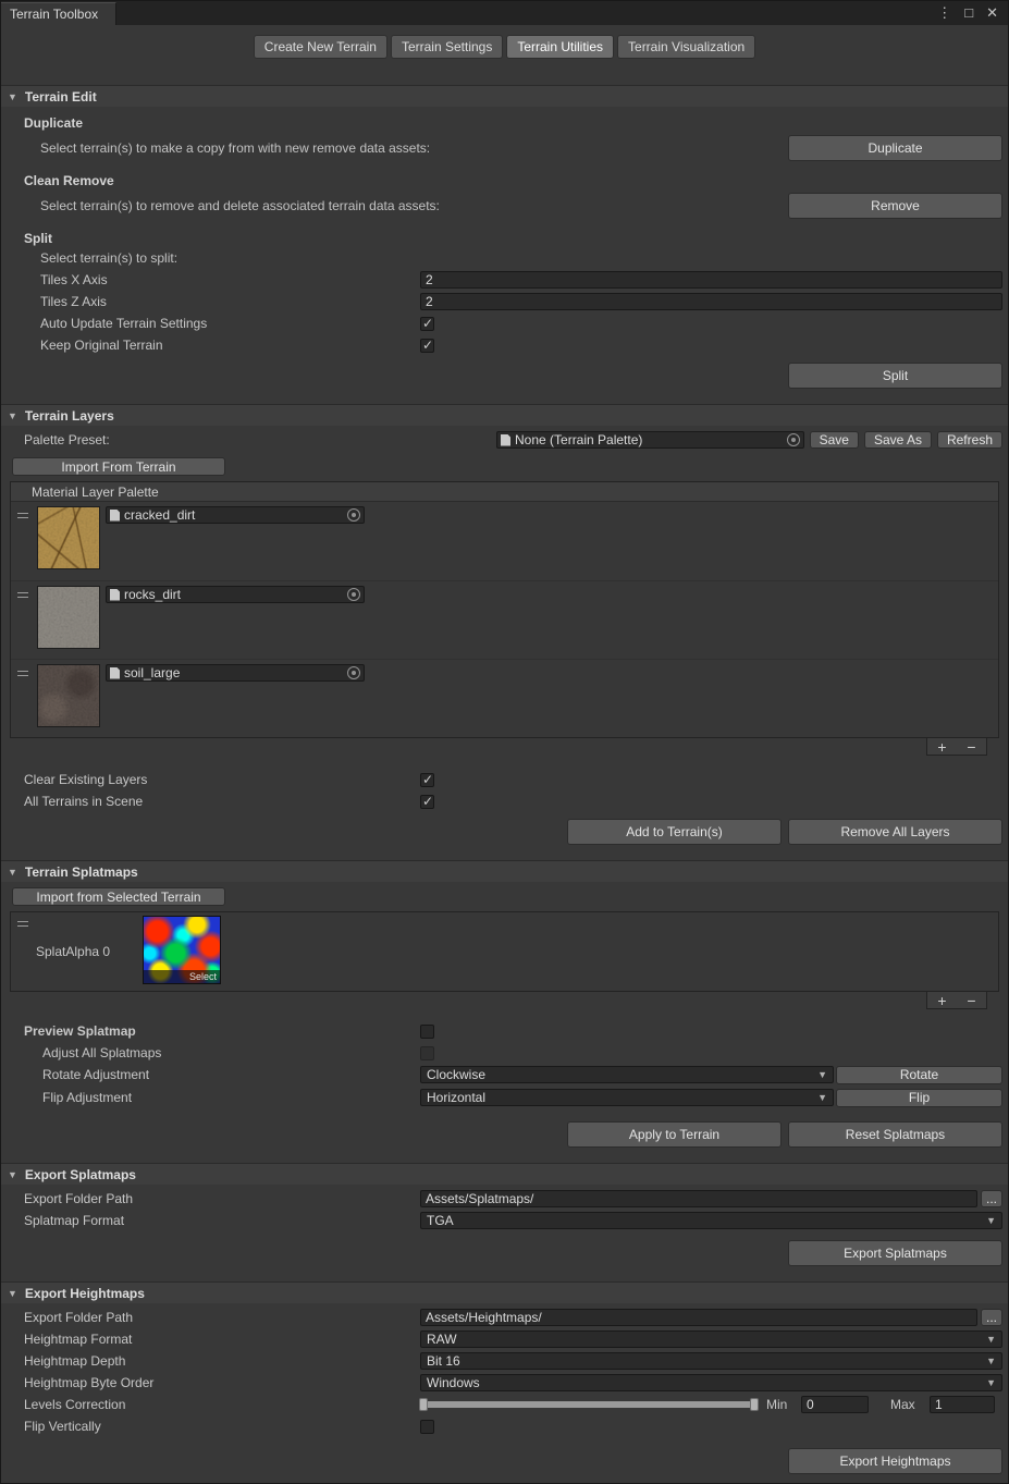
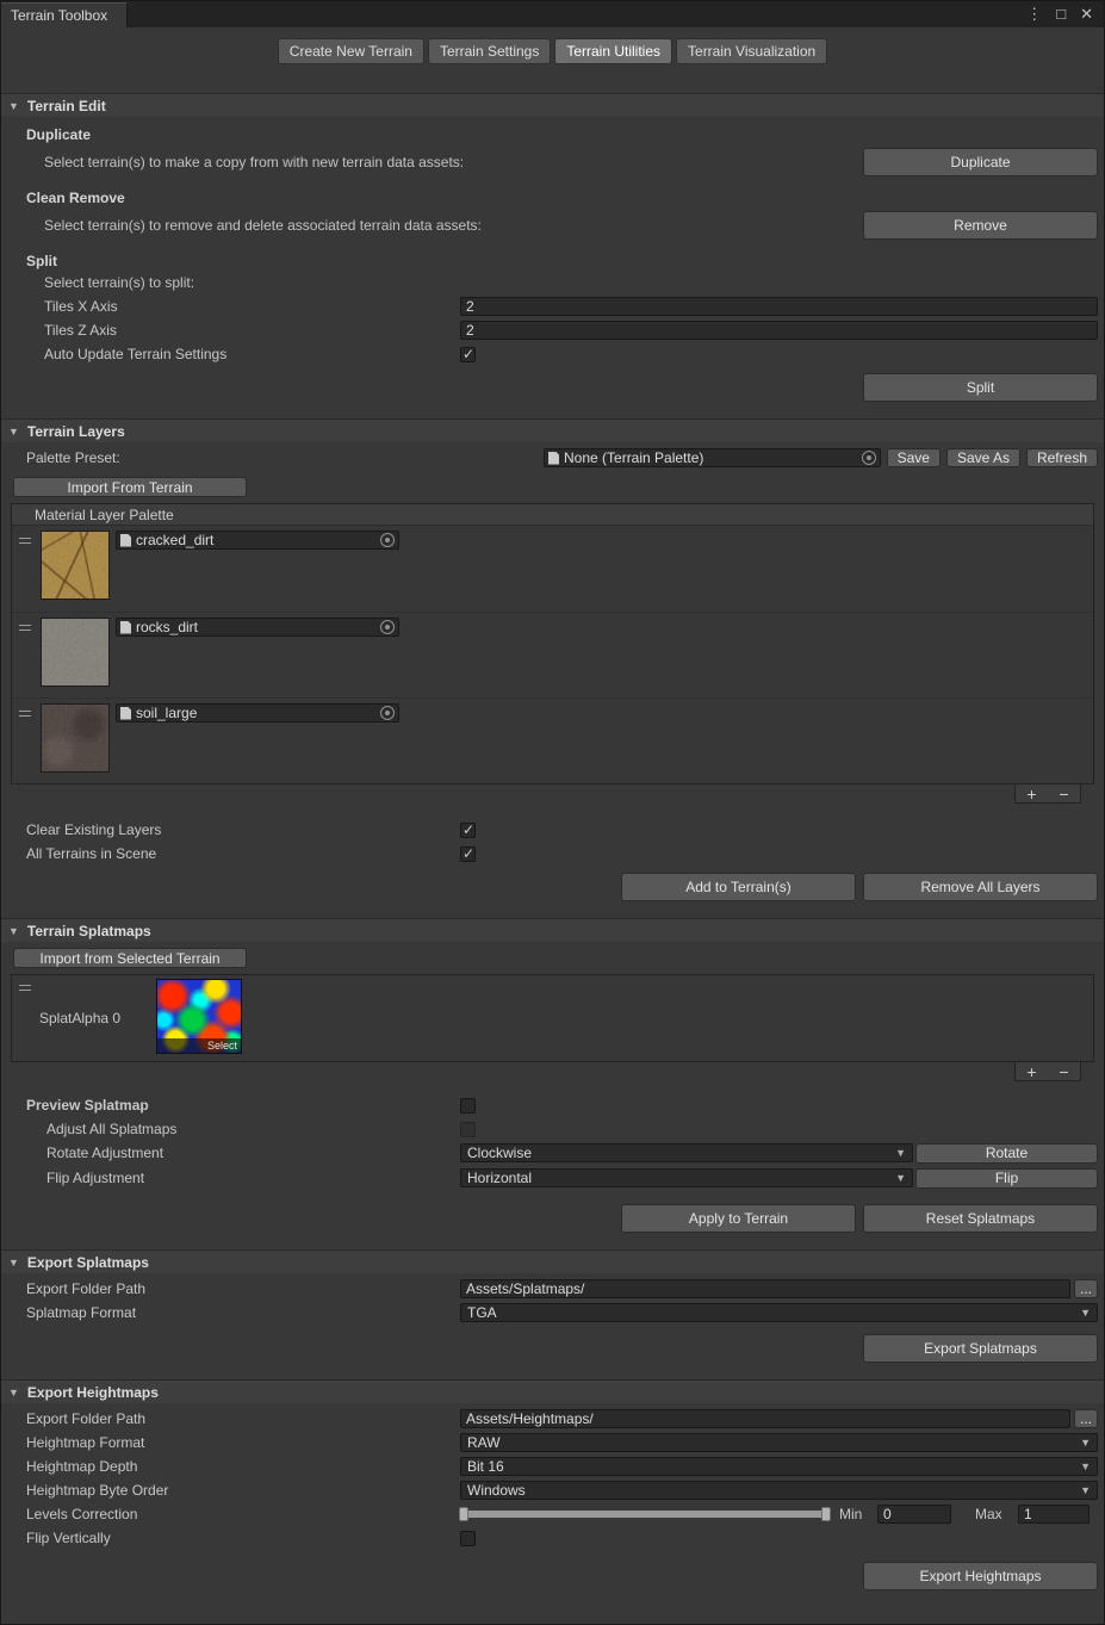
  Terrain Toolbox
  ⋮
  □
  ✕
  Create New Terrain
  Terrain Settings
  Terrain Utilities
  Terrain Visualization
  ▼
  Terrain Edit
  Duplicate
- Select terrain(s) to make a copy from with new remove data assets:
+ Select terrain(s) to make a copy from with new terrain data assets:
  Duplicate
  Clean Remove
  Select terrain(s) to remove and delete associated terrain data assets:
  Remove
  Split
  Select terrain(s) to split:
  Tiles X Axis
  2
  Tiles Z Axis
  2
  Auto Update Terrain Settings
- Keep Original Terrain
  Split
  ▼
  Terrain Layers
  Palette Preset:
  None (Terrain Palette)
  Save
  Save As
  Refresh
  Import From Terrain
  Material Layer Palette
  cracked_dirt
  rocks_dirt
  soil_large
  +
  −
  Clear Existing Layers
  All Terrains in Scene
  Add to Terrain(s)
  Remove All Layers
  ▼
  Terrain Splatmaps
  Import from Selected Terrain
  SplatAlpha 0
  Select
  +
  −
  Preview Splatmap
  Adjust All Splatmaps
  Rotate Adjustment
  Clockwise
  ▼
  Rotate
  Flip Adjustment
  Horizontal
  ▼
  Flip
  Apply to Terrain
  Reset Splatmaps
  ▼
  Export Splatmaps
  Export Folder Path
  Assets/Splatmaps/
  ...
  Splatmap Format
  TGA
  ▼
  Export Splatmaps
  ▼
  Export Heightmaps
  Export Folder Path
  Assets/Heightmaps/
  ...
  Heightmap Format
  RAW
  ▼
  Heightmap Depth
  Bit 16
  ▼
  Heightmap Byte Order
  Windows
  ▼
  Levels Correction
  Min
  0
  Max
  1
  Flip Vertically
  Export Heightmaps
